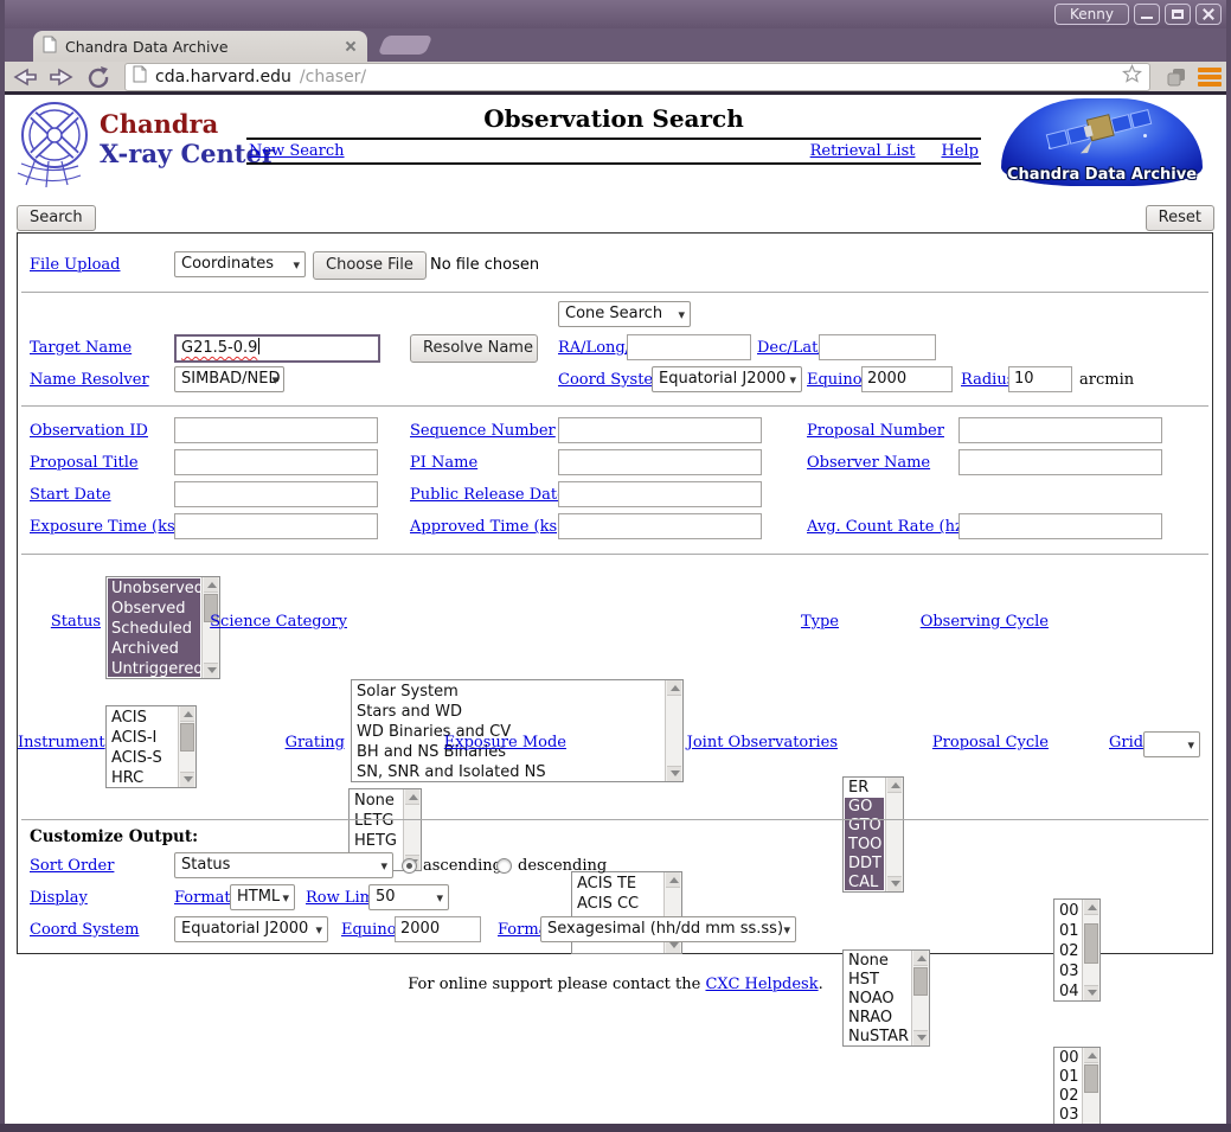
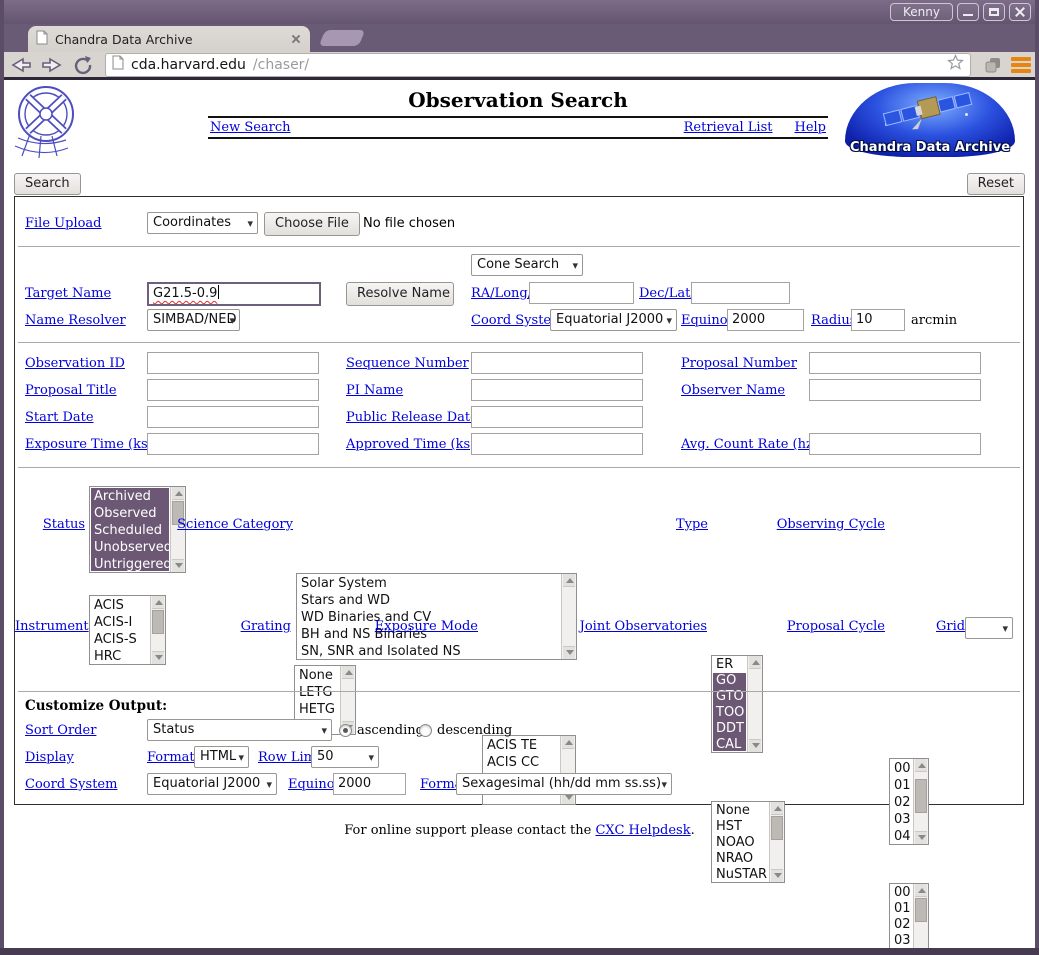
  Kenny
  Chandra Data Archive
  cda.harvard.edu
  /chaser/
- Chandra
- X-ray Center
  Observation Search
  New Search
  Retrieval List
  Help
  Chandra Data Archive
  Search
  Reset
  File Upload
  Coordinates
  Choose File
  No file chosen
  Cone Search
  Target Name
  G21.5-0.9
  Resolve Name
  RA/Long
  Dec/Lat
  Name Resolver
  SIMBAD/NED
  Coord Syste
  Equatorial J2000
  Equino
  2000
  Radiu
  10
  arcmin
  Observation ID
  Sequence Number
  Proposal Number
  Proposal Title
  PI Name
  Observer Name
  Start Date
  Public Release Dat
  Exposure Time (ks
  Approved Time (ks
  Avg. Count Rate (h
  Status
- Unobserved
+ Archived
  Observed
  Scheduled
- Archived
+ Unobserved
  Untriggered
  Science Category
  Solar System
  Stars and WD
  WD Binaries and CV
  BH and NS Binaries
  SN, SNR and Isolated NS
  Type
  ER
  GO
  GTO
  TOO
  DDT
  CAL
  Observing Cycle
  00
  01
  02
  03
  04
  Instrument
  ACIS
  ACIS-I
  ACIS-S
  HRC
  Grating
  None
  LETG
  HETG
  Exposure Mode
  ACIS TE
  ACIS CC
  Joint Observatories
  None
  HST
  NOAO
  NRAO
  NuSTAR
  Proposal Cycle
  00
  01
  02
  03
  Grid
  Customize Output:
  Sort Order
  Status
  ascendin
  descending
  Display
  Format
  HTML
  Row Lim
  50
  Coord System
  Equatorial J2000
  Equino
  2000
  Sexagesimal (hh/dd mm ss.ss)
  For online support please contact the CXC Helpdesk.
